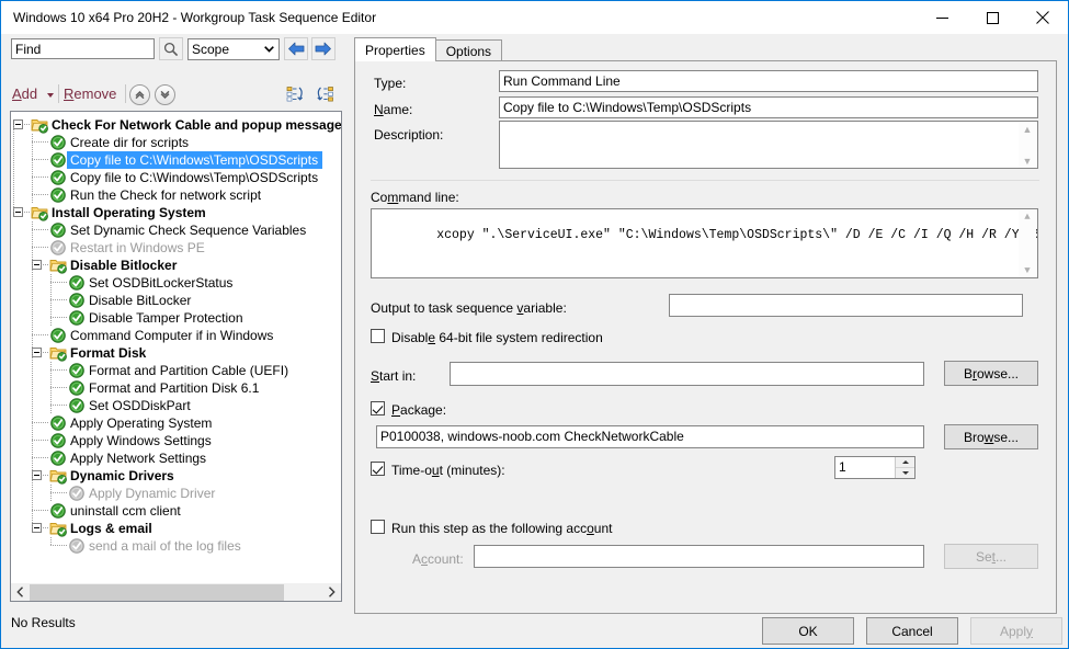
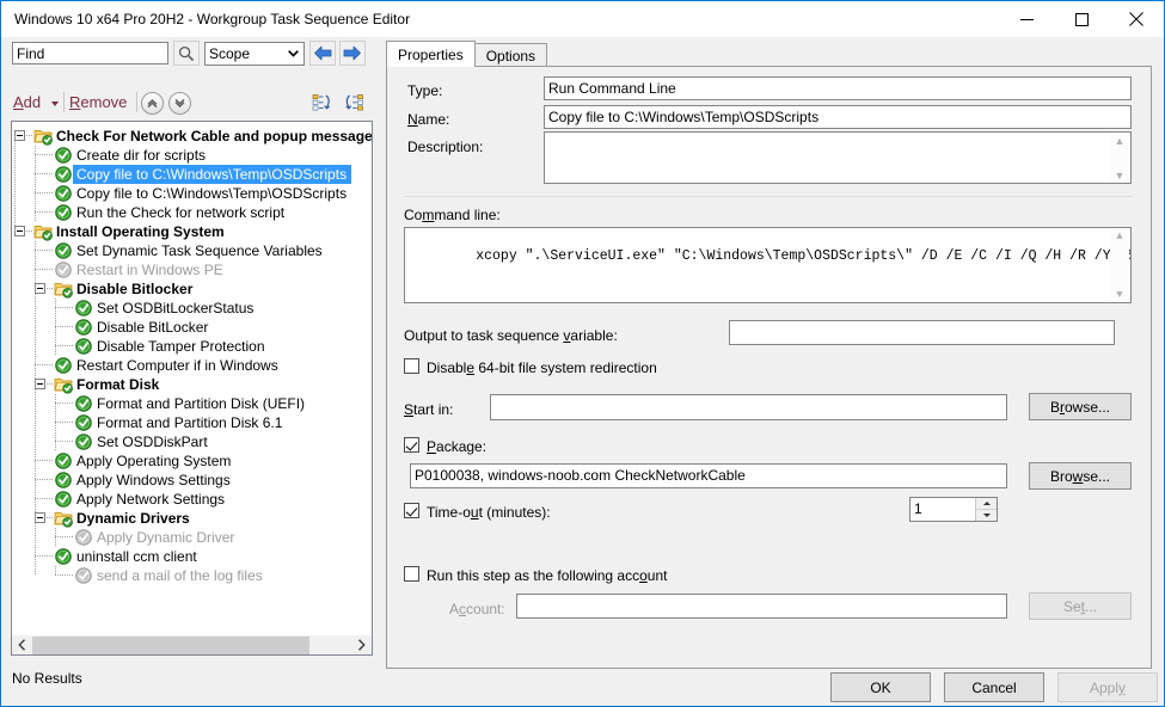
  Windows 10 x64 Pro 20H2 - Workgroup Task Sequence Editor
  Find
  Scope
  Add
  Remove
  Check For Network Cable and popup message
  Create dir for scripts
  Copy file to C:\Windows\Temp\OSDScripts
  Copy file to C:\Windows\Temp\OSDScripts
  Run the Check for network script
  Install Operating System
- Set Dynamic Check Sequence Variables
+ Set Dynamic Task Sequence Variables
  Restart in Windows PE
  Disable Bitlocker
  Set OSDBitLockerStatus
  Disable BitLocker
  Disable Tamper Protection
- Command Computer if in Windows
+ Restart Computer if in Windows
  Format Disk
- Format and Partition Cable (UEFI)
+ Format and Partition Disk (UEFI)
  Format and Partition Disk 6.1
  Set OSDDiskPart
  Apply Operating System
  Apply Windows Settings
  Apply Network Settings
  Dynamic Drivers
  Apply Dynamic Driver
  uninstall ccm client
- Logs & email
  send a mail of the log files
  No Results
  Properties
  Options
  Type:
  Run Command Line
  Name:
  Copy file to C:\Windows\Temp\OSDScripts
  Description:
  ▲
  ▼
  Command line:
  xcopy ".\ServiceUI.exe" "C:\Windows\Temp\OSDScripts\" /D /E /C /I /Q /H /R /Y
  ▲
  ▼
  Output to task sequence variable:
  Disable 64-bit file system redirection
  Start in:
  Browse...
  Package:
  P0100038, windows-noob.com CheckNetworkCable
  Browse...
  Time-out (minutes):
  1
  Run this step as the following account
  Account:
  Set...
  OK
  Cancel
  Apply
